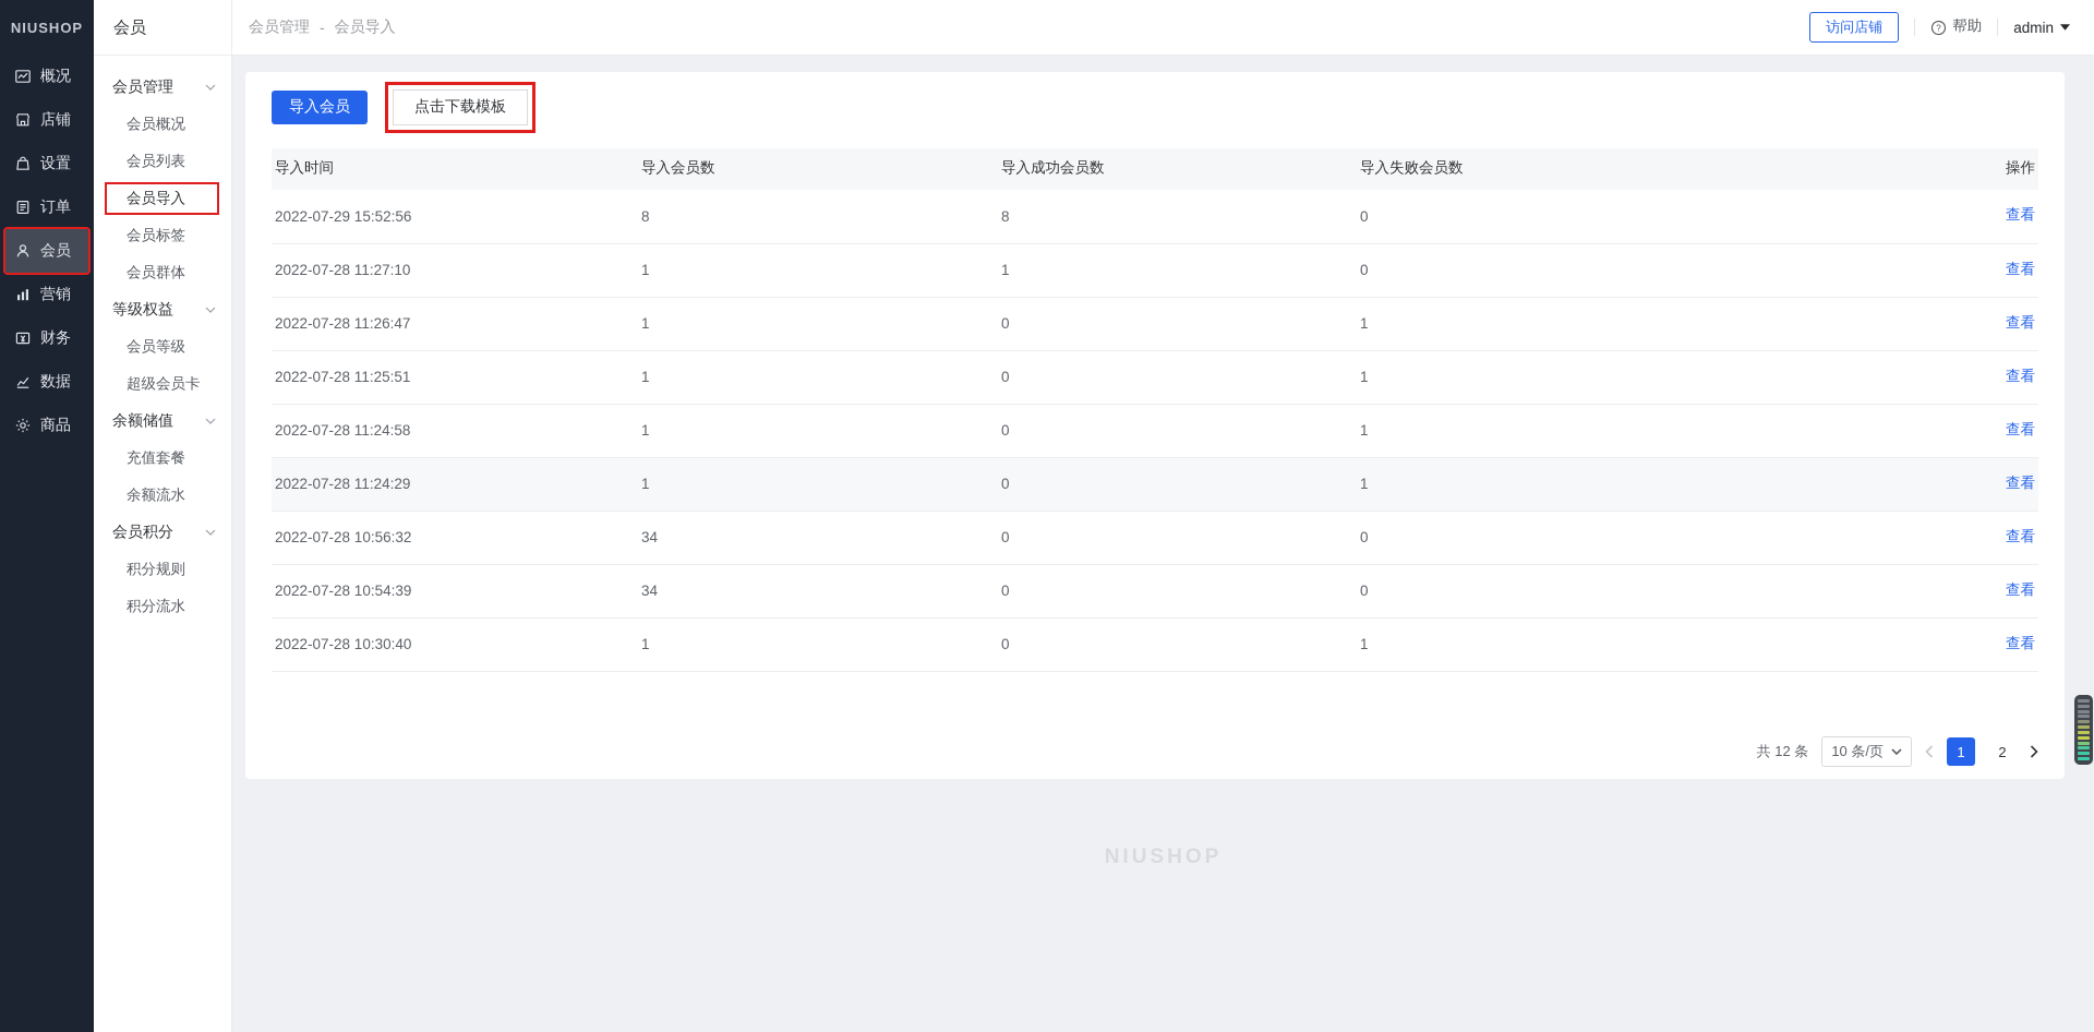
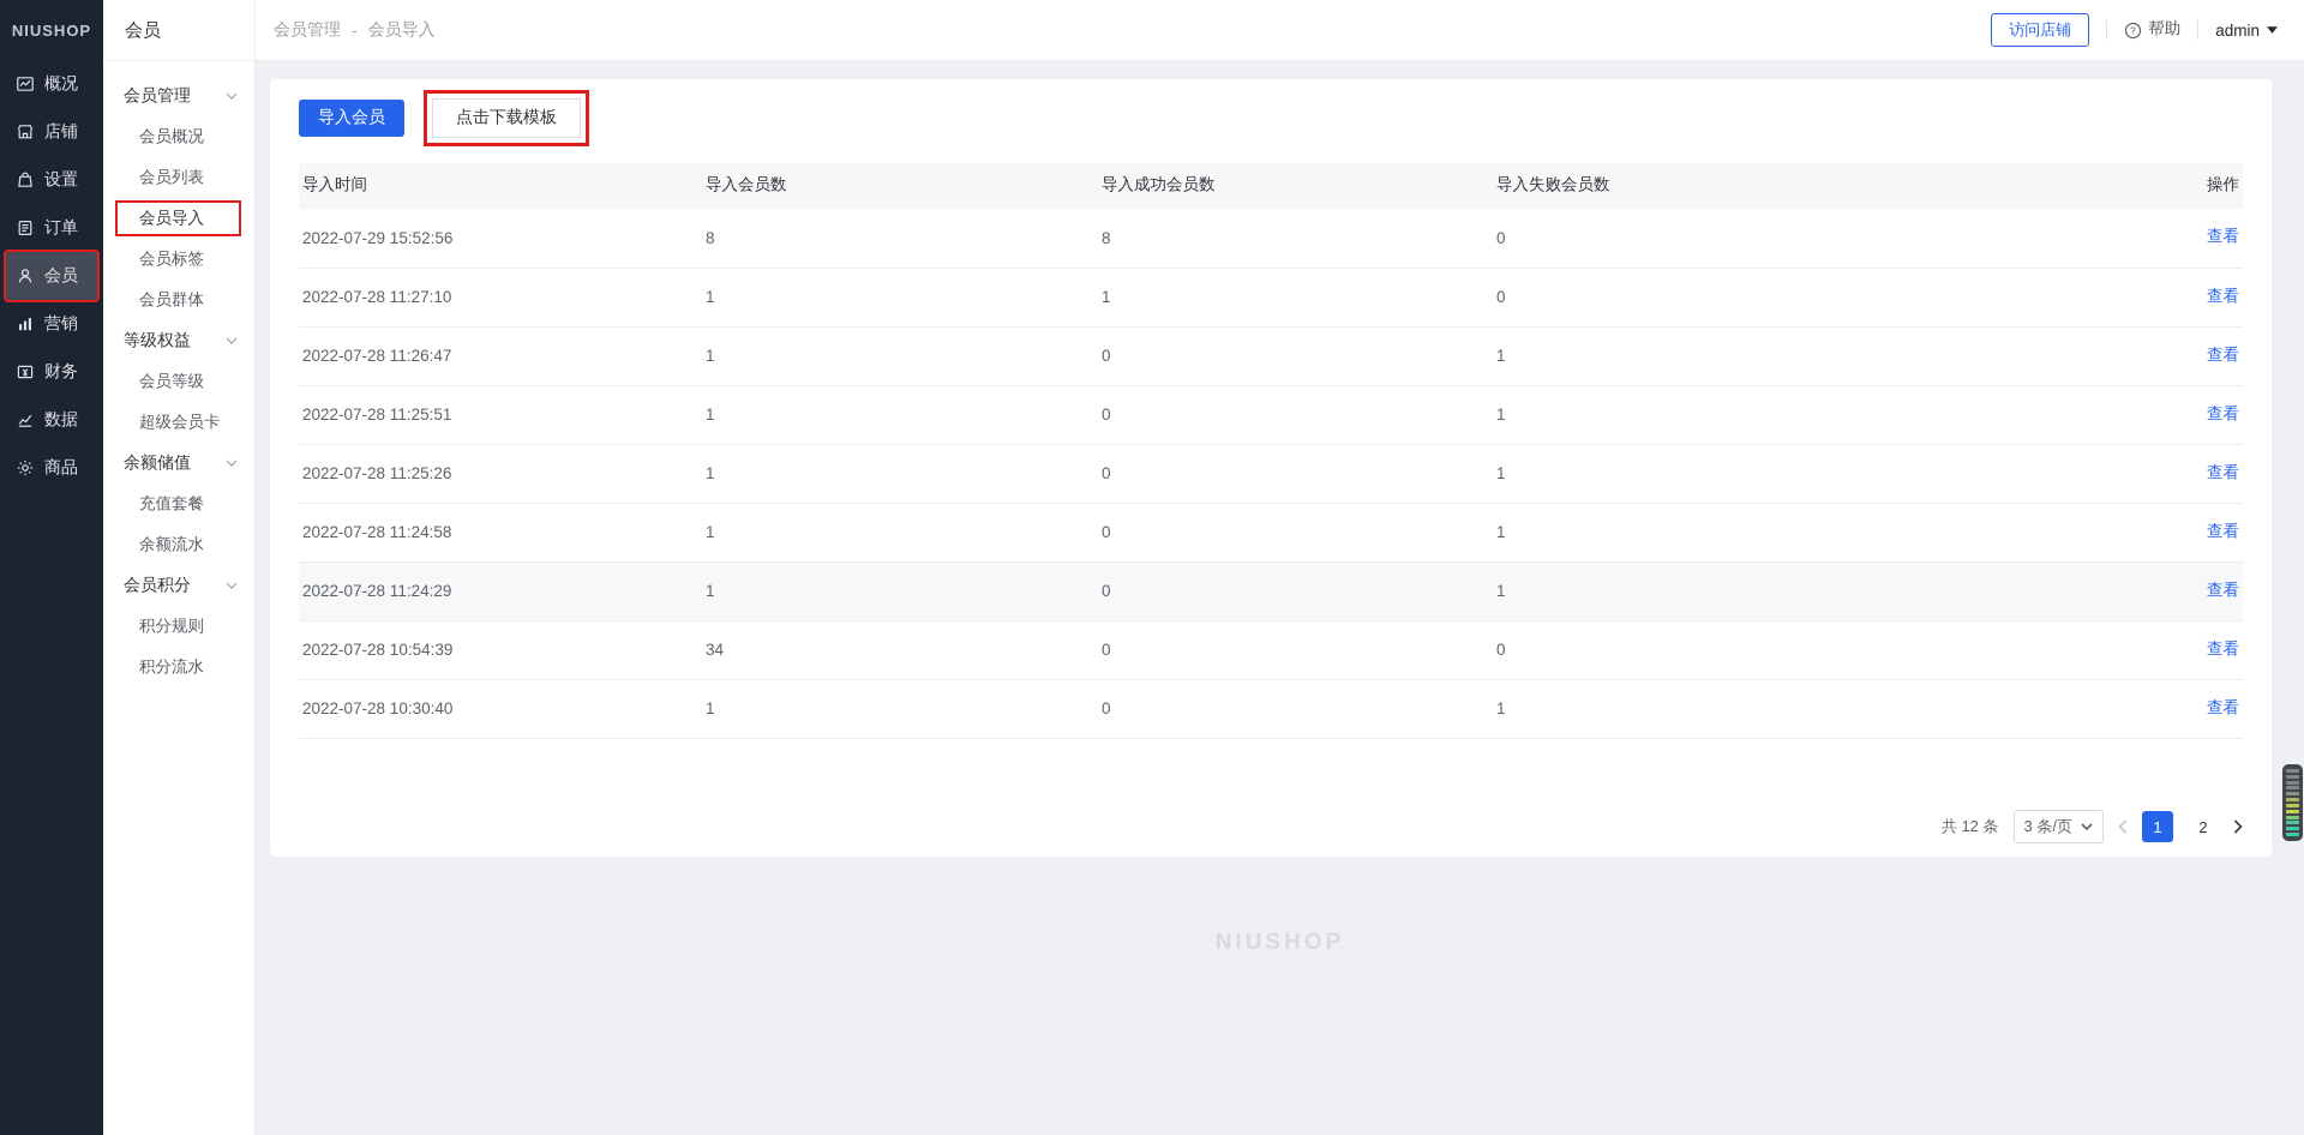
  NIUSHOP
  概况
  店铺
  设置
  订单
  会员
  营销
  财务
  数据
  商品
  会员
  会员管理
  会员概况
  会员列表
  会员导入
  会员标签
  会员群体
  等级权益
  会员等级
  超级会员卡
  余额储值
  充值套餐
  余额流水
  会员积分
  积分规则
  积分流水
  会员管理
  -
  会员导入
  访问店铺
  ?
  帮助
  admin
  导入会员
  点击下载模板
  导入时间	导入会员数	导入成功会员数	导入失败会员数	操作
  2022-07-29 15:52:56	8	8	0	查看
  2022-07-28 11:27:10	1	1	0	查看
  2022-07-28 11:26:47	1	0	1	查看
  2022-07-28 11:25:51	1	0	1	查看
+ 2022-07-28 11:25:26	1	0	1	查看
  2022-07-28 11:24:58	1	0	1	查看
  2022-07-28 11:24:29	1	0	1	查看
- 2022-07-28 10:56:32	34	0	0	查看
  2022-07-28 10:54:39	34	0	0	查看
  2022-07-28 10:30:40	1	0	1	查看
  共 12 条
- 10 条/页
+ 3 条/页
  1
  2
